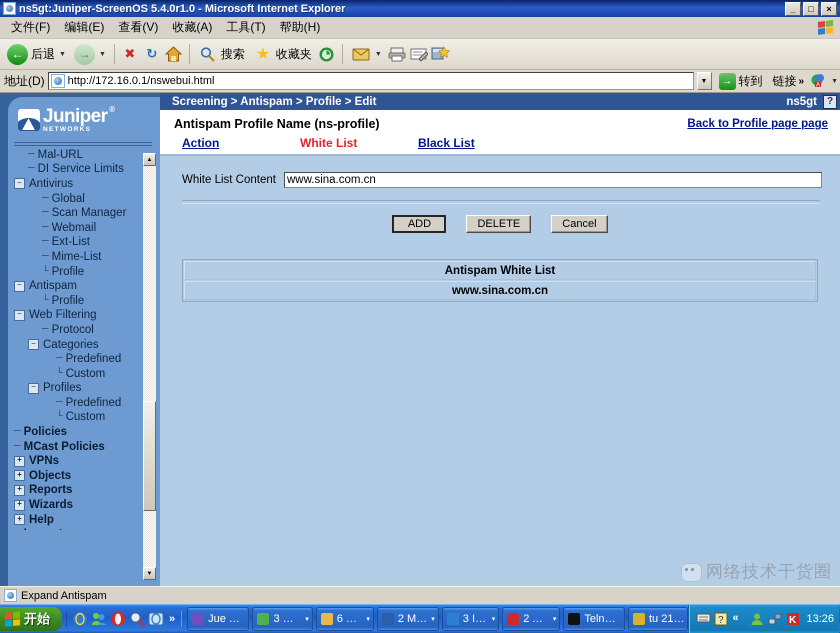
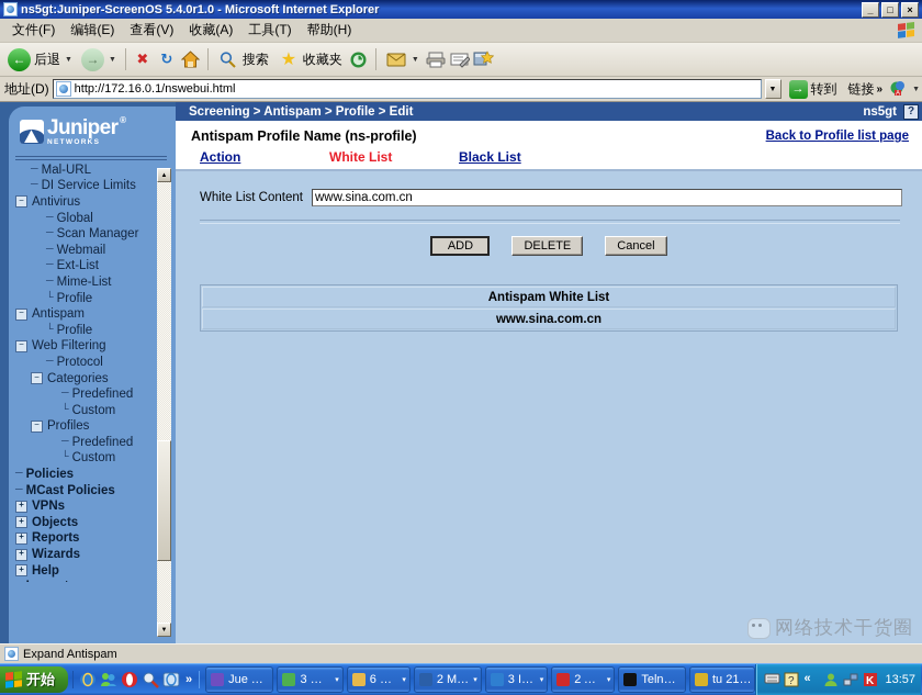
  ns5gt:Juniper-ScreenOS 5.4.0r1.0 - Microsoft Internet Explorer
  _
  □
  ×
  文件(F)
  编辑(E)
  查看(V)
  收藏(A)
  工具(T)
  帮助(H)
  ←
  后退
  →
  ✖
  ↻
  搜索
  ★
  收藏夹
  地址(D)
  http://172.16.0.1/nswebui.html
  →
  转到
  链接
  »
  Juniper
  ®
  ─
  Mal-URL
  ─
  DI Service Limits
  −
  Antivirus
  ─
  Global
  ─
  Scan Manager
  ─
  Webmail
  ─
  Ext-List
  ─
  Mime-List
  └
  Profile
  −
  Antispam
  └
  Profile
  −
  Web Filtering
  ─
  Protocol
  −
  Categories
  ─
  Predefined
  └
  Custom
  −
  Profiles
  ─
  Predefined
  └
  Custom
  ─
  Policies
  ─
  MCast Policies
  +
  VPNs
  +
  Objects
  +
  Reports
  +
  Wizards
  +
  Help
  Screening > Antispam > Profile > Edit
  ns5gt
  ?
  Antispam Profile Name (ns-profile)
- Back to Profile page page
+ Back to Profile list page
  Action
  White List
  Black List
  White List Content
  www.sina.com.cn
  ADD
  DELETE
  Cancel
  Antispam White List
  www.sina.com.cn
  网络技术干货圈
  Expand Antispam
  开始
  »
  Jue Ya.
  2 Mic.
  3 Int.
  Telnet .
  tu 21 -.
  ?
  «
  K
- 13:26
+ 13:57
